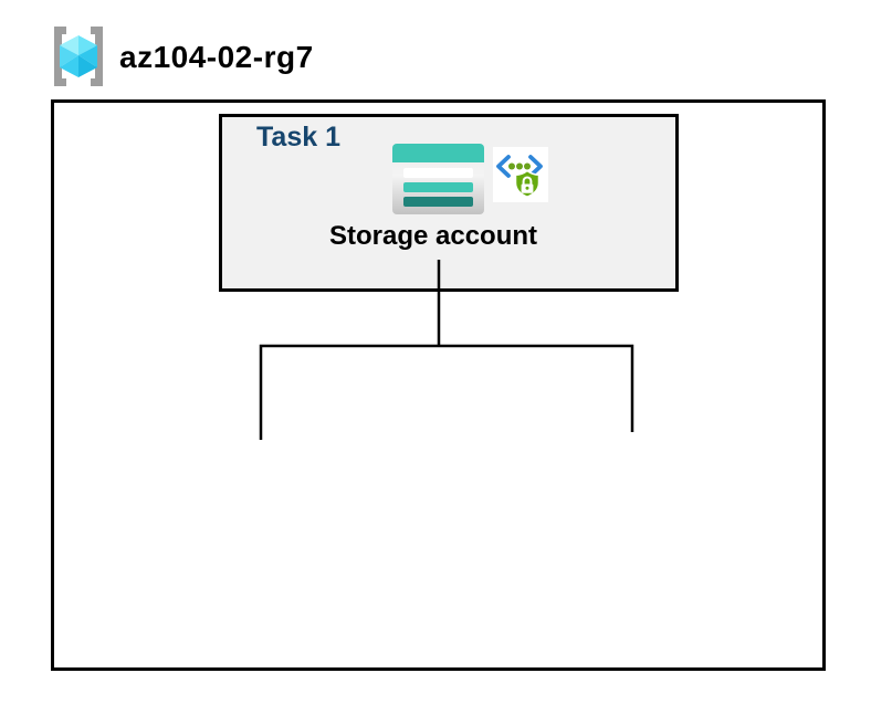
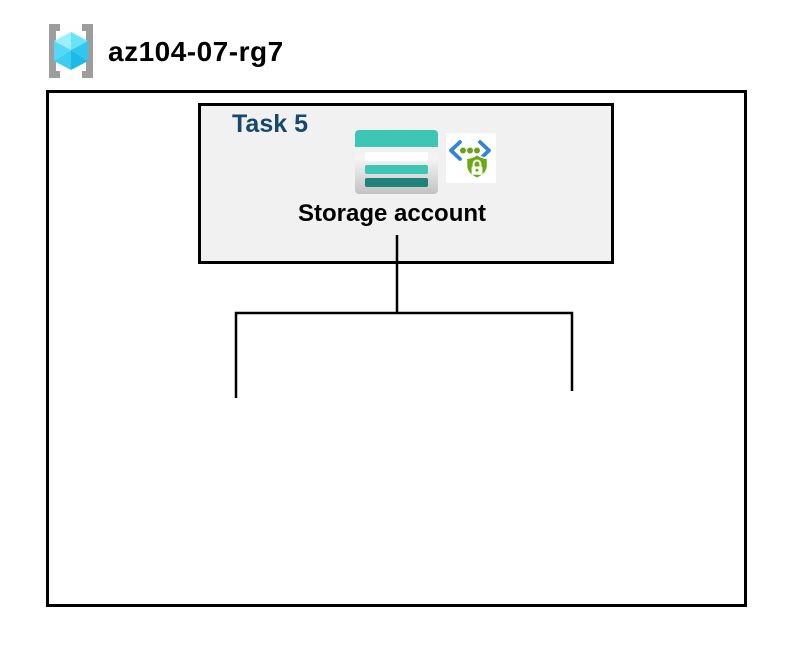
- az104-02-rg7
+ az104-07-rg7
- Task 1
+ Task 5
  Storage account
